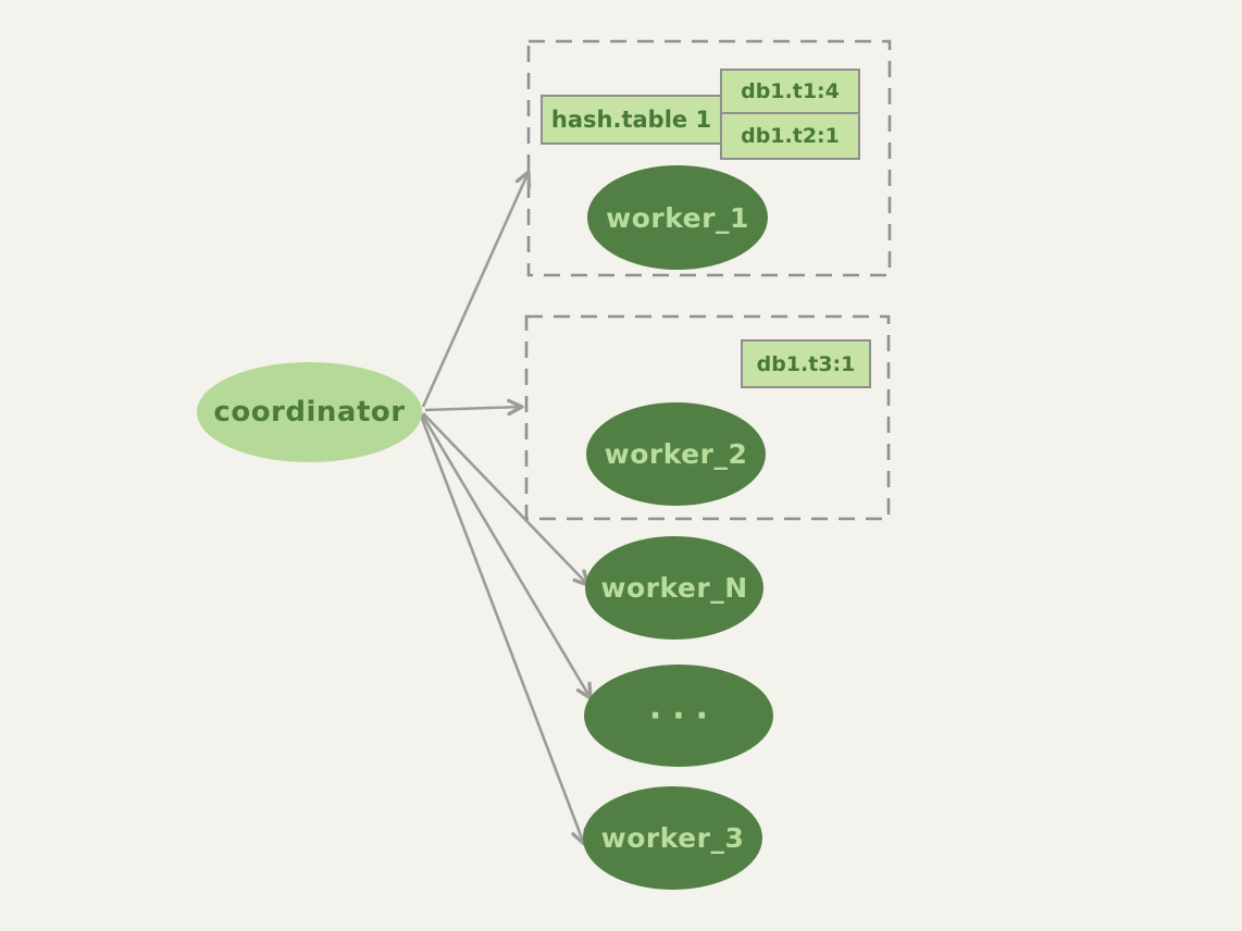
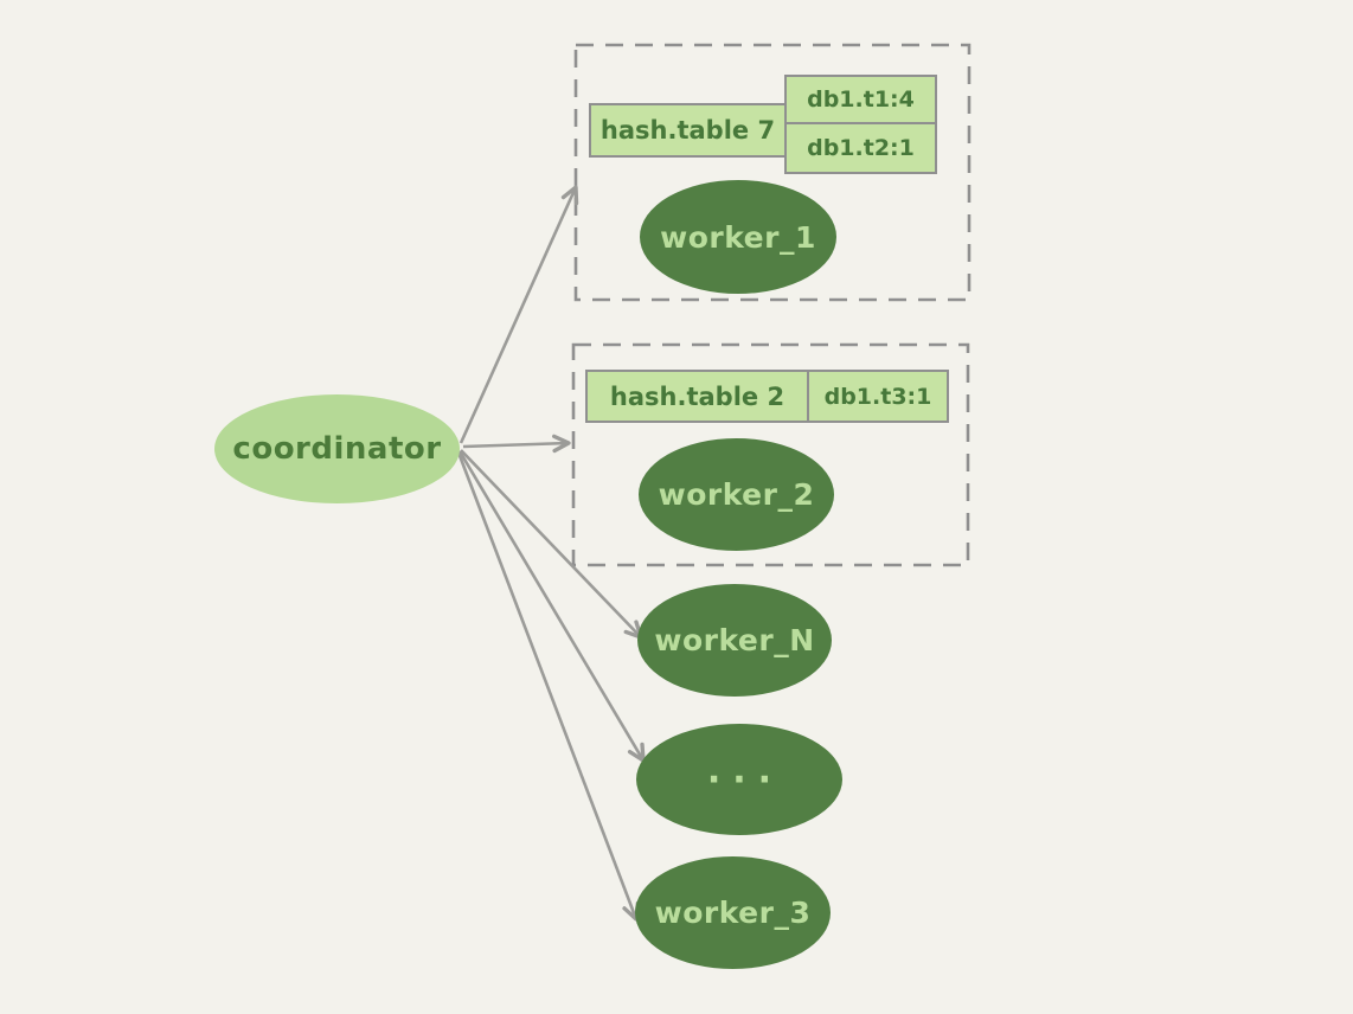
  coordinator
- hash.table 1
+ hash.table 7
  db1.t1:4
  db1.t2:1
  worker_1
+ hash.table 2
  db1.t3:1
  worker_2
  worker_N
  ···
  worker_3
